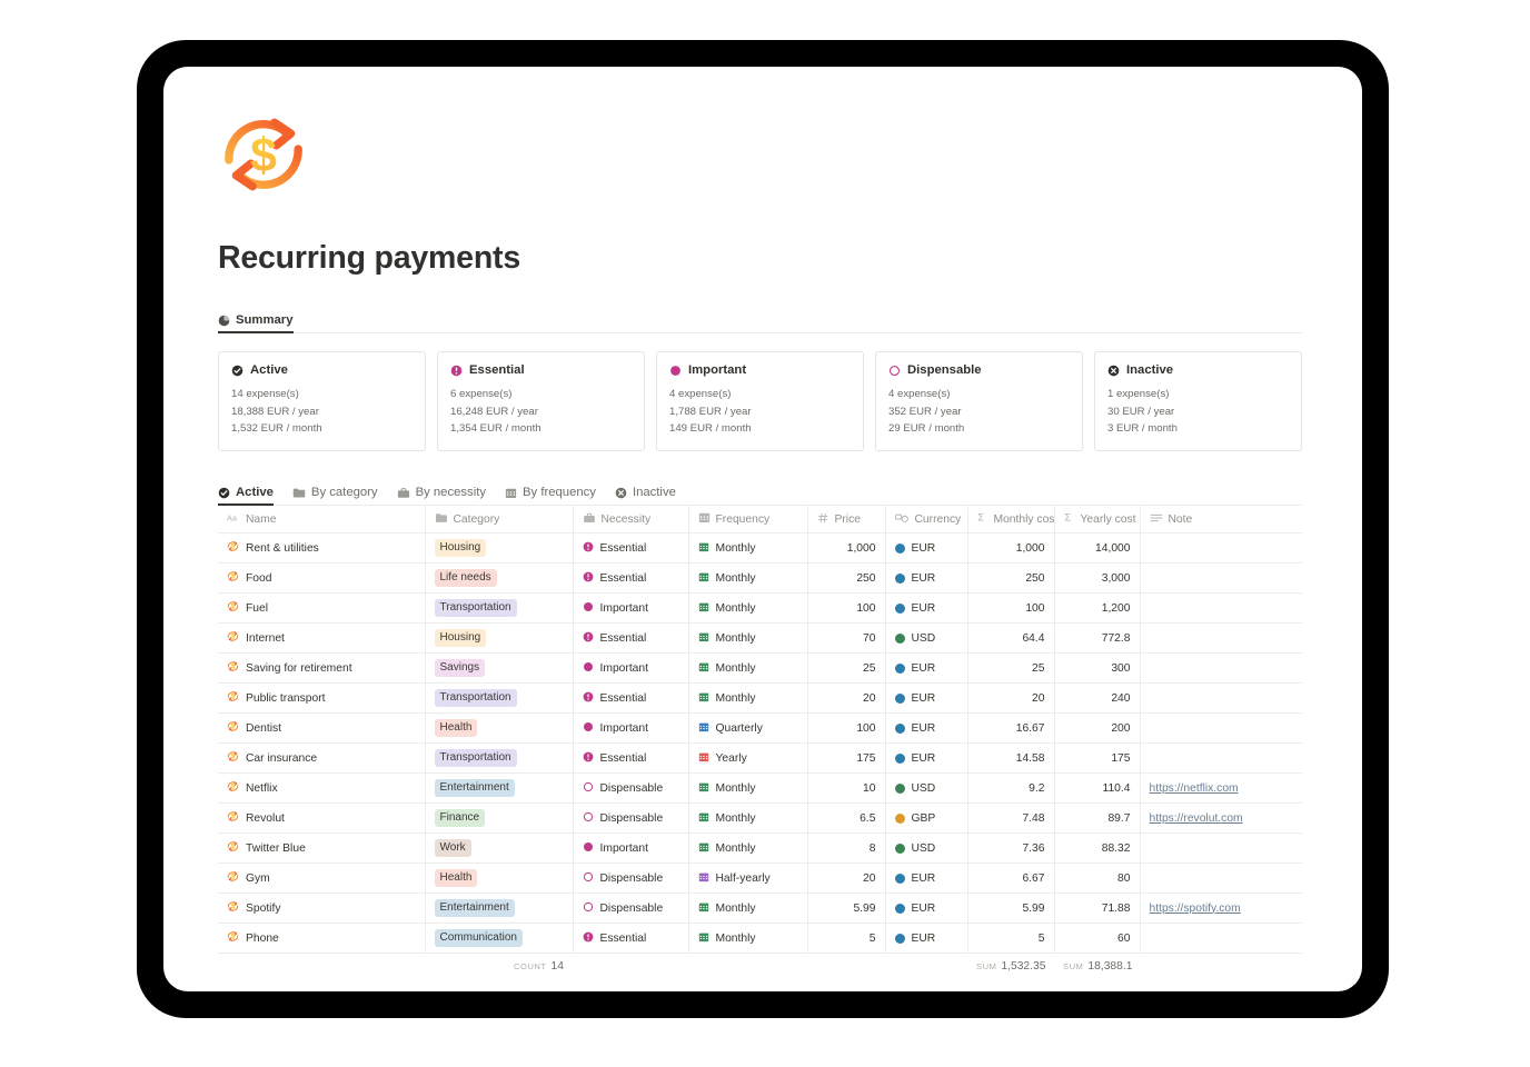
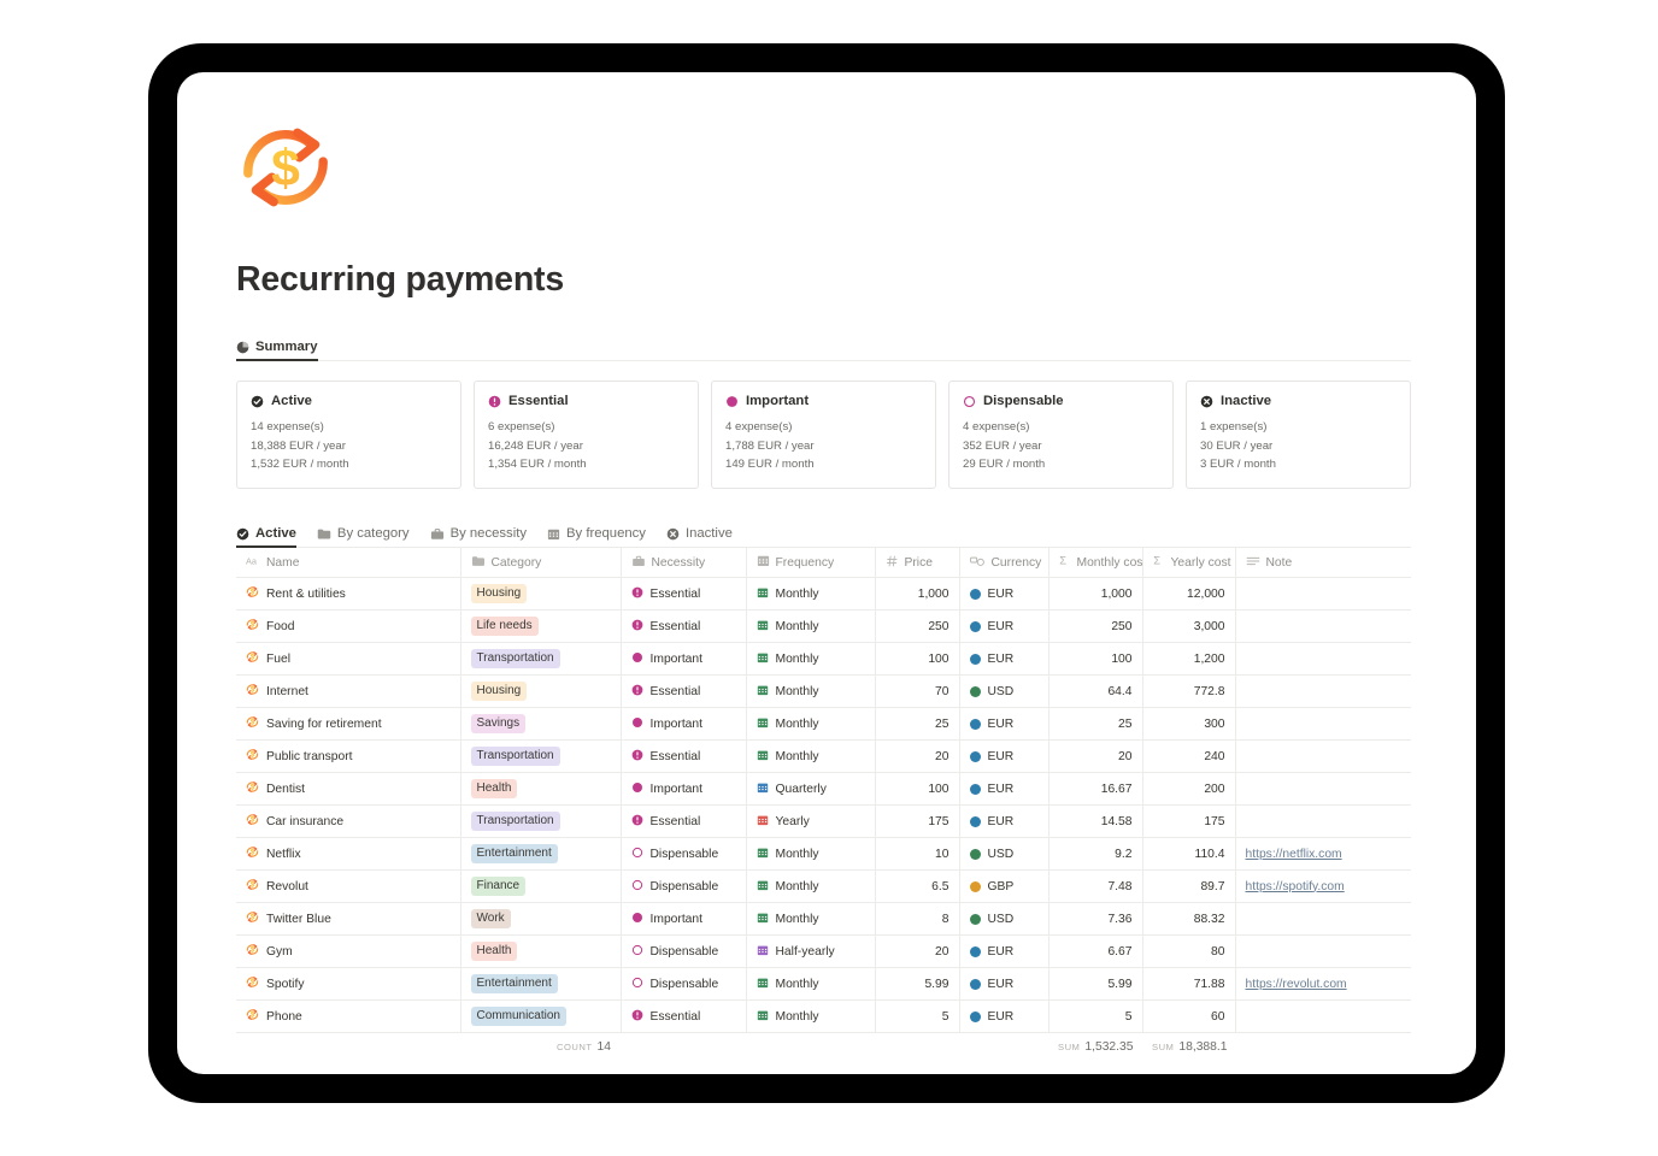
  $
  Recurring payments
  Summary
  Active
  14 expense(s)
  18,388 EUR / year
  1,532 EUR / month
  Essential
  6 expense(s)
  16,248 EUR / year
  1,354 EUR / month
  Important
  4 expense(s)
  1,788 EUR / year
  149 EUR / month
  Dispensable
  4 expense(s)
  352 EUR / year
  29 EUR / month
  Inactive
  1 expense(s)
  30 EUR / year
  3 EUR / month
  Active
  By category
  By necessity
  By frequency
  Inactive
  Aa Name	Category	Necessity	Frequency	Price	Currency	Σ Monthly cos	Σ Yearly cost	Note
- Rent & utilities	Housing	Essential	Monthly	1,000	EUR	1,000	14,000
+ Rent & utilities	Housing	Essential	Monthly	1,000	EUR	1,000	12,000
  Food	Life needs	Essential	Monthly	250	EUR	250	3,000
  Fuel	Transportation	Important	Monthly	100	EUR	100	1,200
  Internet	Housing	Essential	Monthly	70	USD	64.4	772.8
  Saving for retirement	Savings	Important	Monthly	25	EUR	25	300
  Public transport	Transportation	Essential	Monthly	20	EUR	20	240
  Dentist	Health	Important	Quarterly	100	EUR	16.67	200
  Car insurance	Transportation	Essential	Yearly	175	EUR	14.58	175
  Netflix	Entertainment	Dispensable	Monthly	10	USD	9.2	110.4	https://netflix.com
- Revolut	Finance	Dispensable	Monthly	6.5	GBP	7.48	89.7	https://revolut.com
+ Revolut	Finance	Dispensable	Monthly	6.5	GBP	7.48	89.7	https://spotify.com
  Twitter Blue	Work	Important	Monthly	8	USD	7.36	88.32
  Gym	Health	Dispensable	Half-yearly	20	EUR	6.67	80
- Spotify	Entertainment	Dispensable	Monthly	5.99	EUR	5.99	71.88	https://spotify.com
+ Spotify	Entertainment	Dispensable	Monthly	5.99	EUR	5.99	71.88	https://revolut.com
  Phone	Communication	Essential	Monthly	5	EUR	5	60
  	COUNT 14					SUM 1,532.35	SUM 18,388.1
